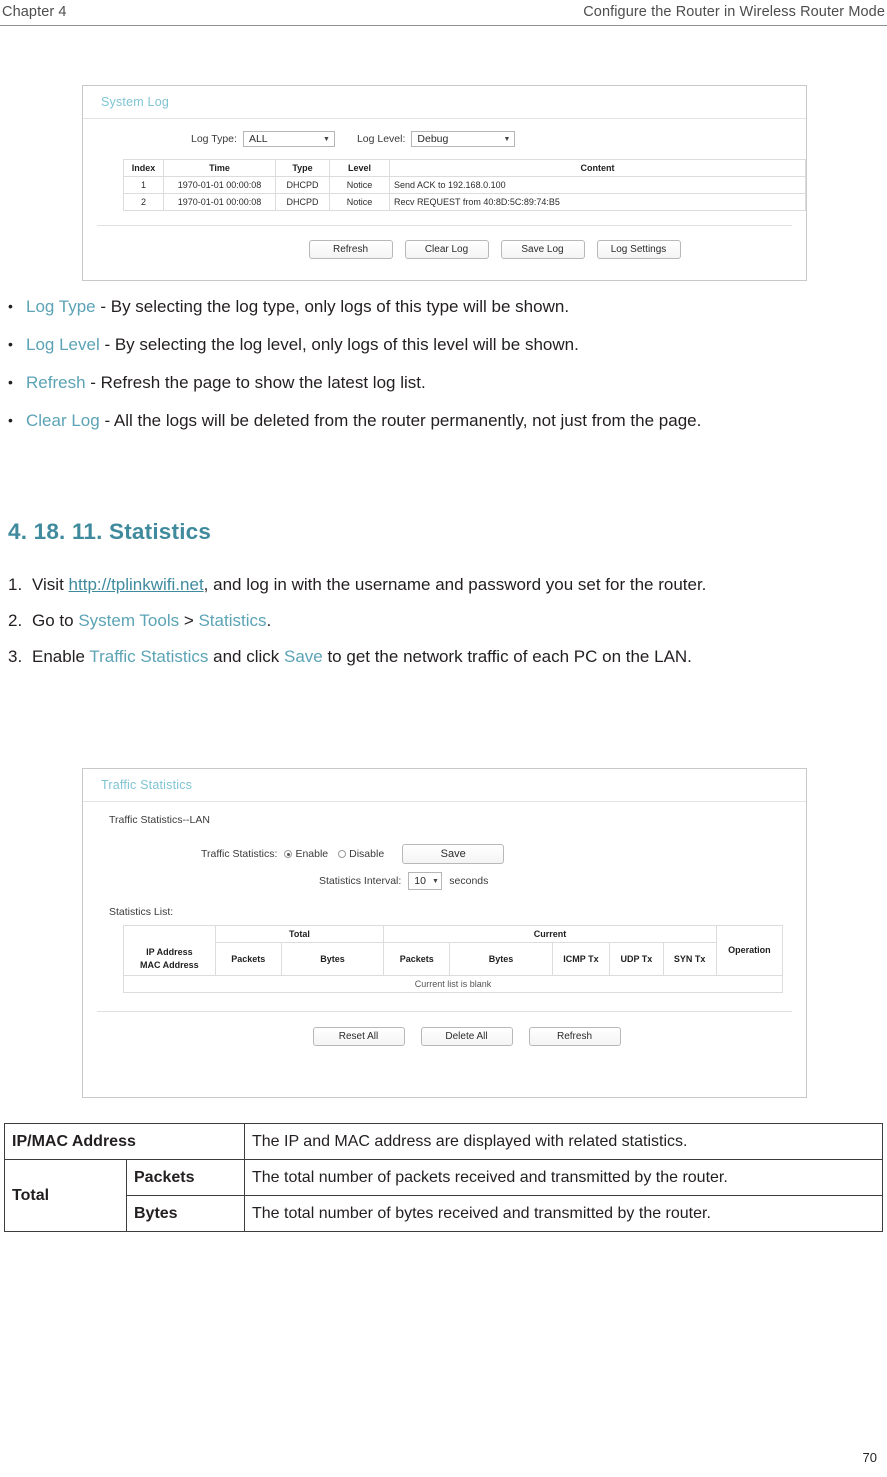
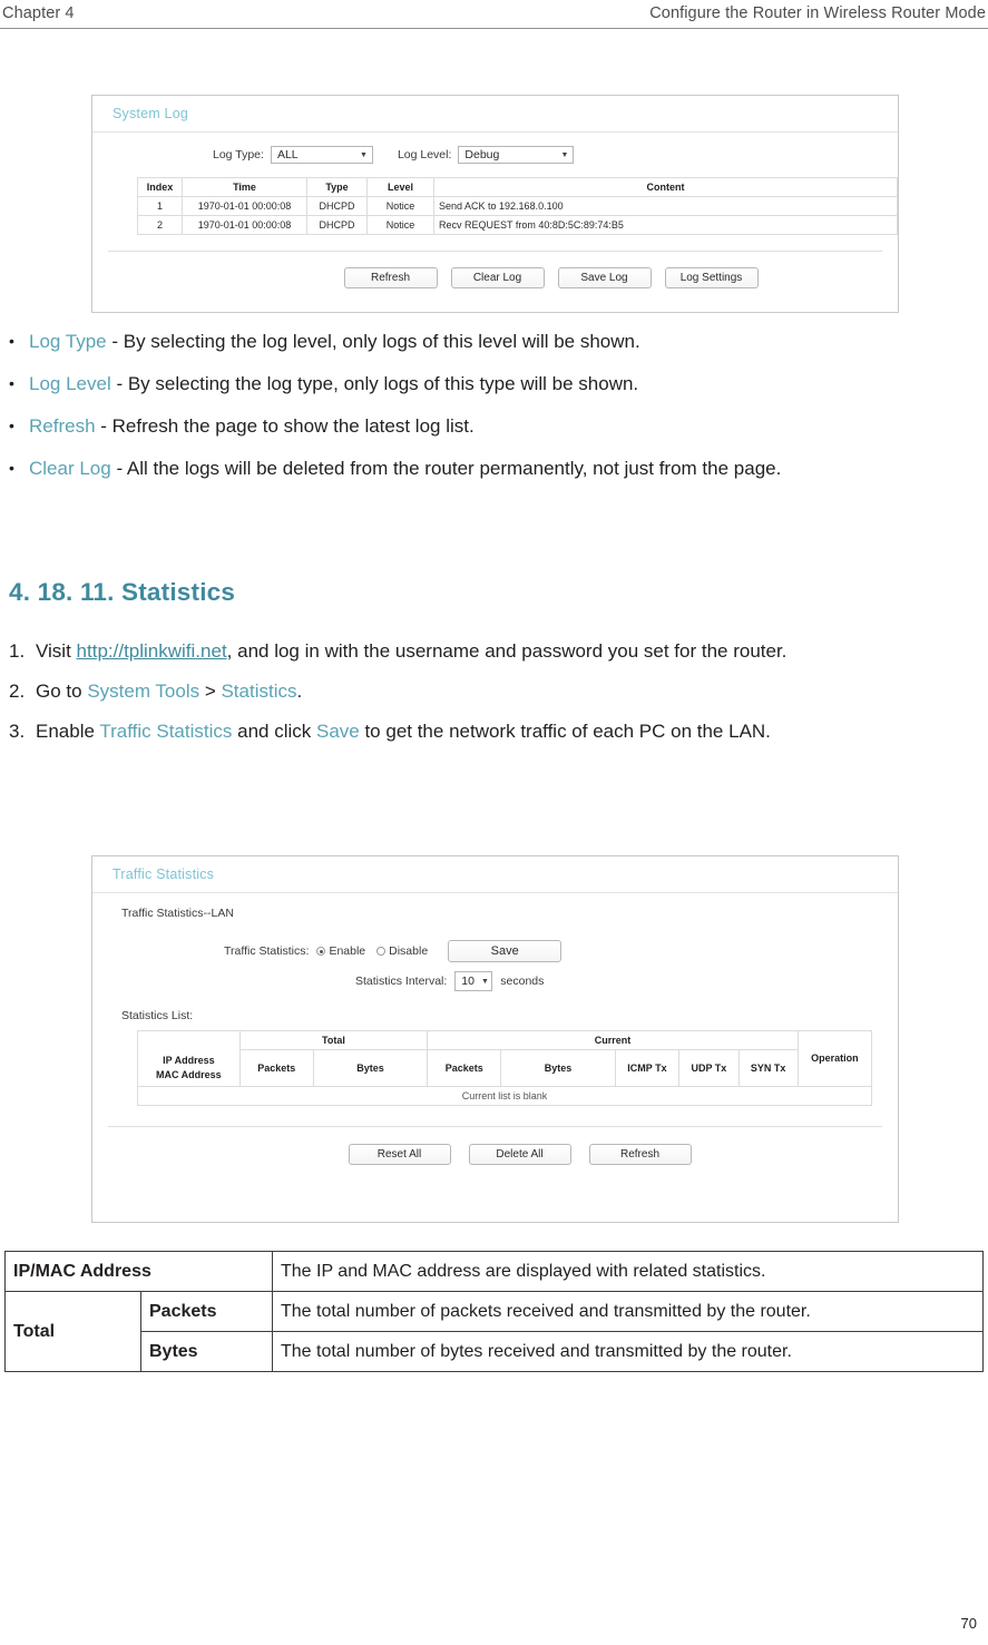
  Chapter 4
  Configure the Router in Wireless Router Mode
  System Log
  Log Type:
  ALL
  Log Level:
  Debug
  Index	Time	Type	Level	Content
  1	1970-01-01 00:00:08	DHCPD	Notice	Send ACK to 192.168.0.100
  2	1970-01-01 00:00:08	DHCPD	Notice	Recv REQUEST from 40:8D:5C:89:74:B5
  Refresh
  Clear Log
  Save Log
  Log Settings
  •
- Log Type - By selecting the log type, only logs of this type will be shown.
+ Log Type - By selecting the log level, only logs of this level will be shown.
  •
- Log Level - By selecting the log level, only logs of this level will be shown.
+ Log Level - By selecting the log type, only logs of this type will be shown.
  •
  Refresh - Refresh the page to show the latest log list.
  •
  Clear Log - All the logs will be deleted from the router permanently, not just from the page.
  4. 18. 11. Statistics
  1.
  Visit http://tplinkwifi.net, and log in with the username and password you set for the router.
  2.
  Go to System Tools > Statistics.
  3.
  Enable Traffic Statistics and click Save to get the network traffic of each PC on the LAN.
  Traffic Statistics
  Traffic Statistics--LAN
  Traffic Statistics:
  Enable
  Disable
  Save
  Statistics Interval:
  10
  seconds
  Statistics List:
  	Total	Current	Operation
  IP Address MAC Address	Packets	Bytes	Packets	Bytes	ICMP Tx	UDP Tx	SYN Tx
  Current list is blank
  Reset All
  Delete All
  Refresh
  IP/MAC Address	The IP and MAC address are displayed with related statistics.
  Total	Packets	The total number of packets received and transmitted by the router.
  Bytes	The total number of bytes received and transmitted by the router.
  70
